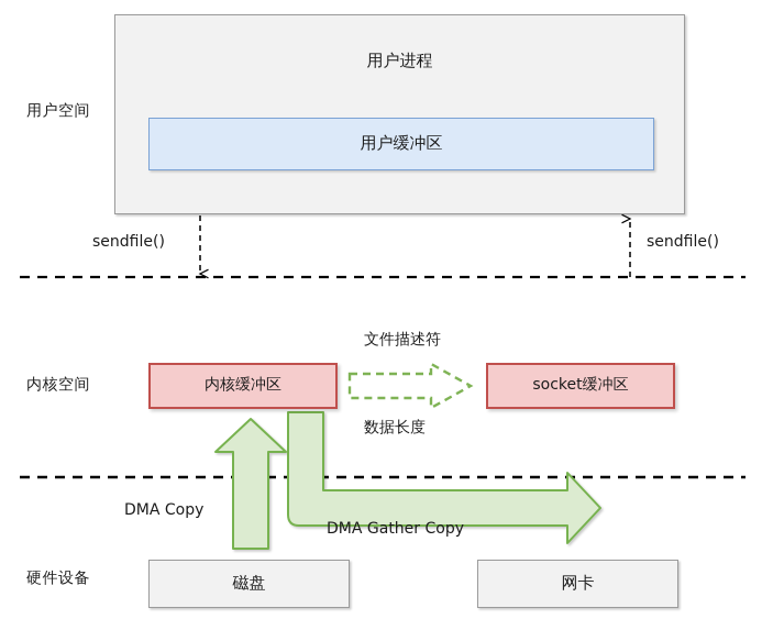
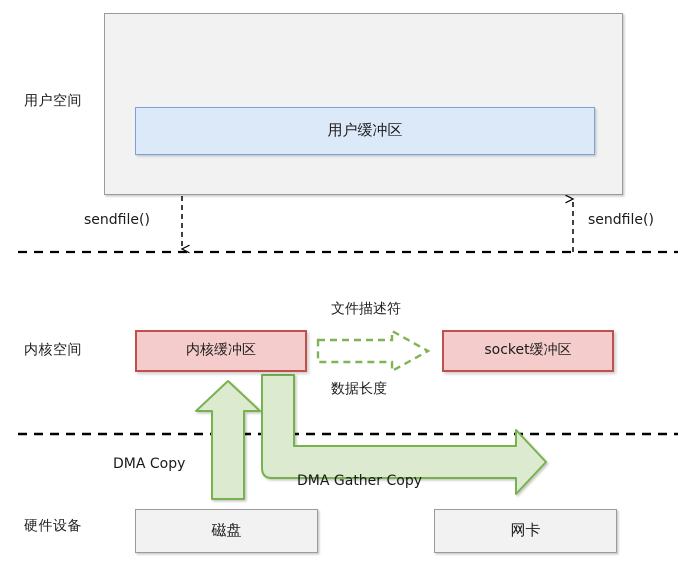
  用户空间
  内核空间
  硬件设备
- 用户进程
  用户缓冲区
  内核缓冲区
  socket缓冲区
  磁盘
  网卡
  sendfile()
  sendfile()
  文件描述符
  数据长度
  DMA Copy
  DMA Gather Copy
